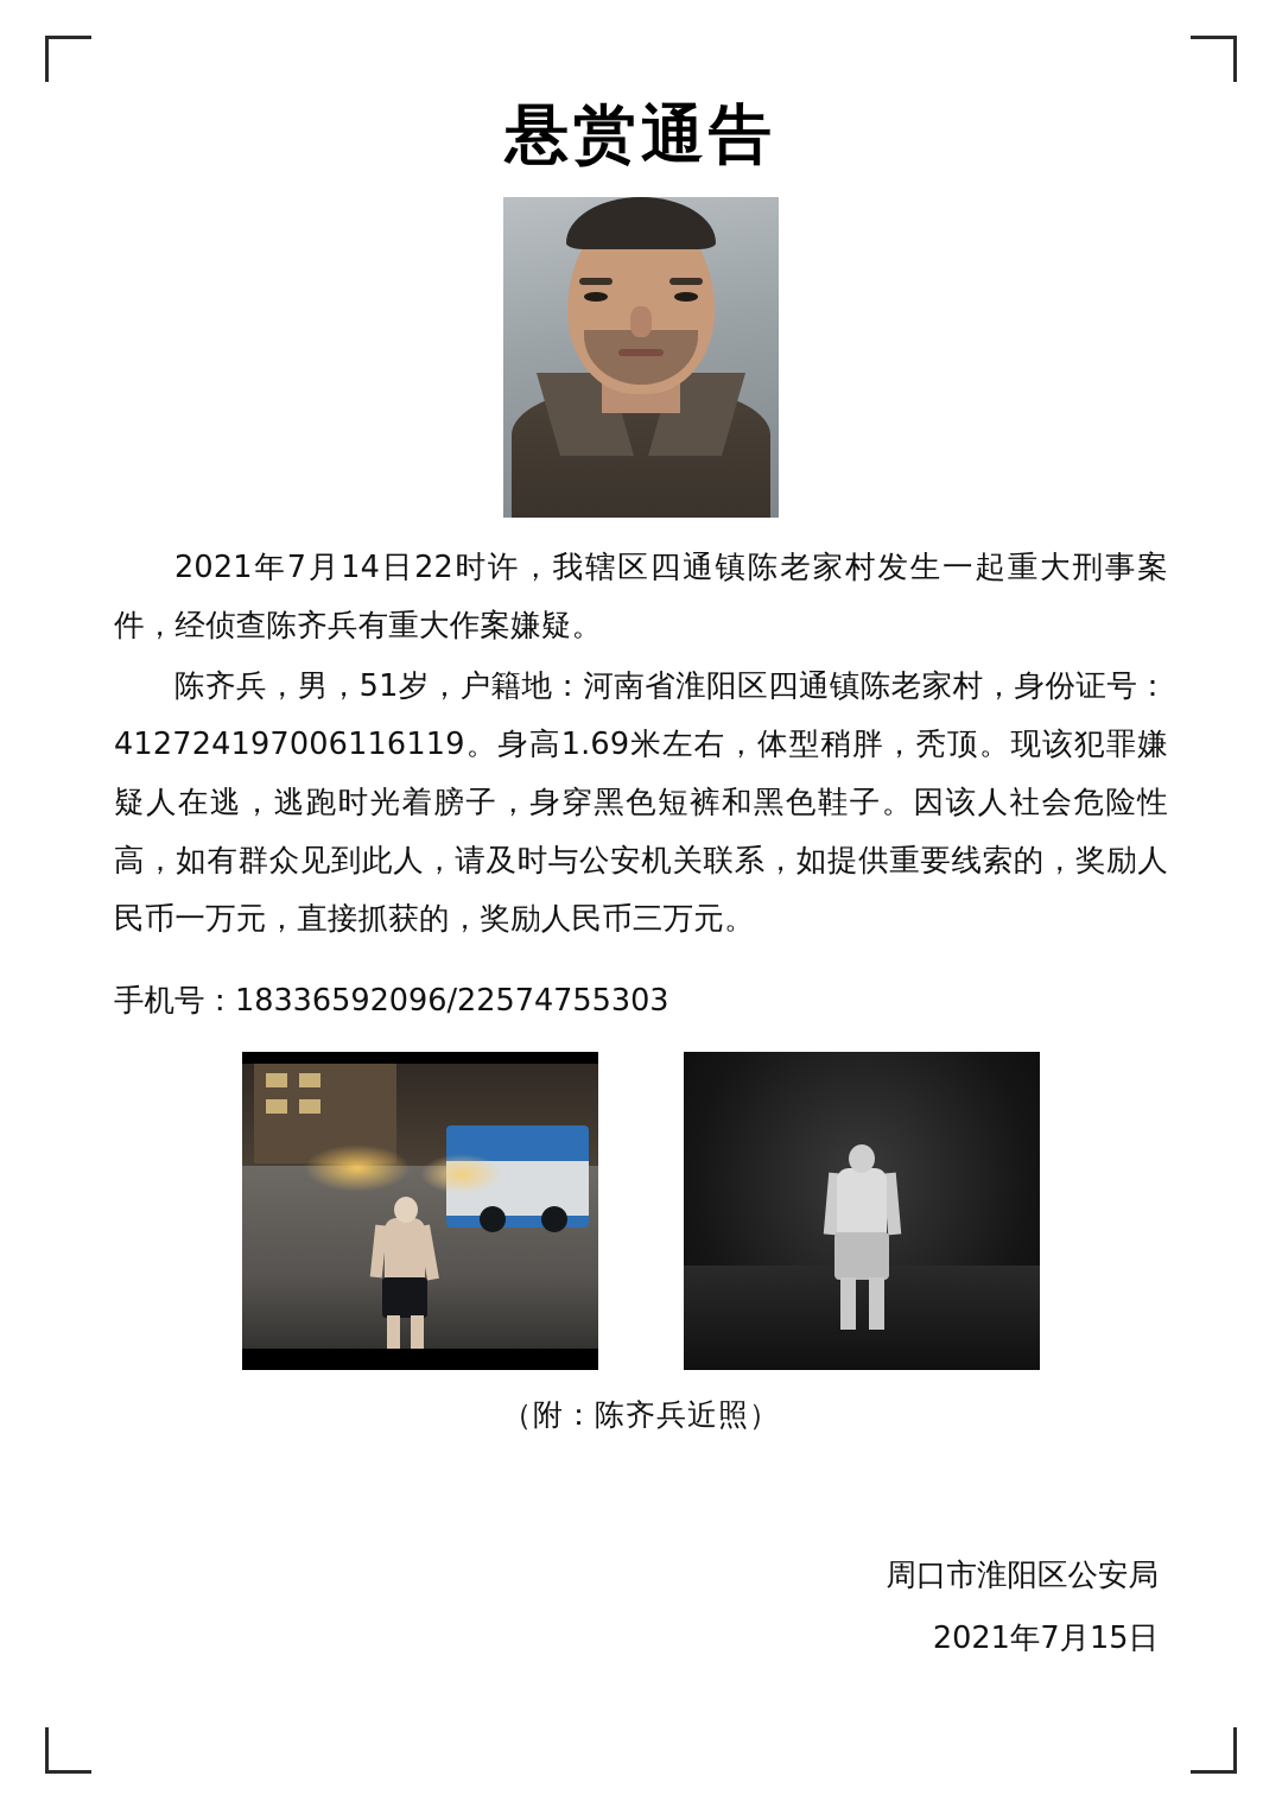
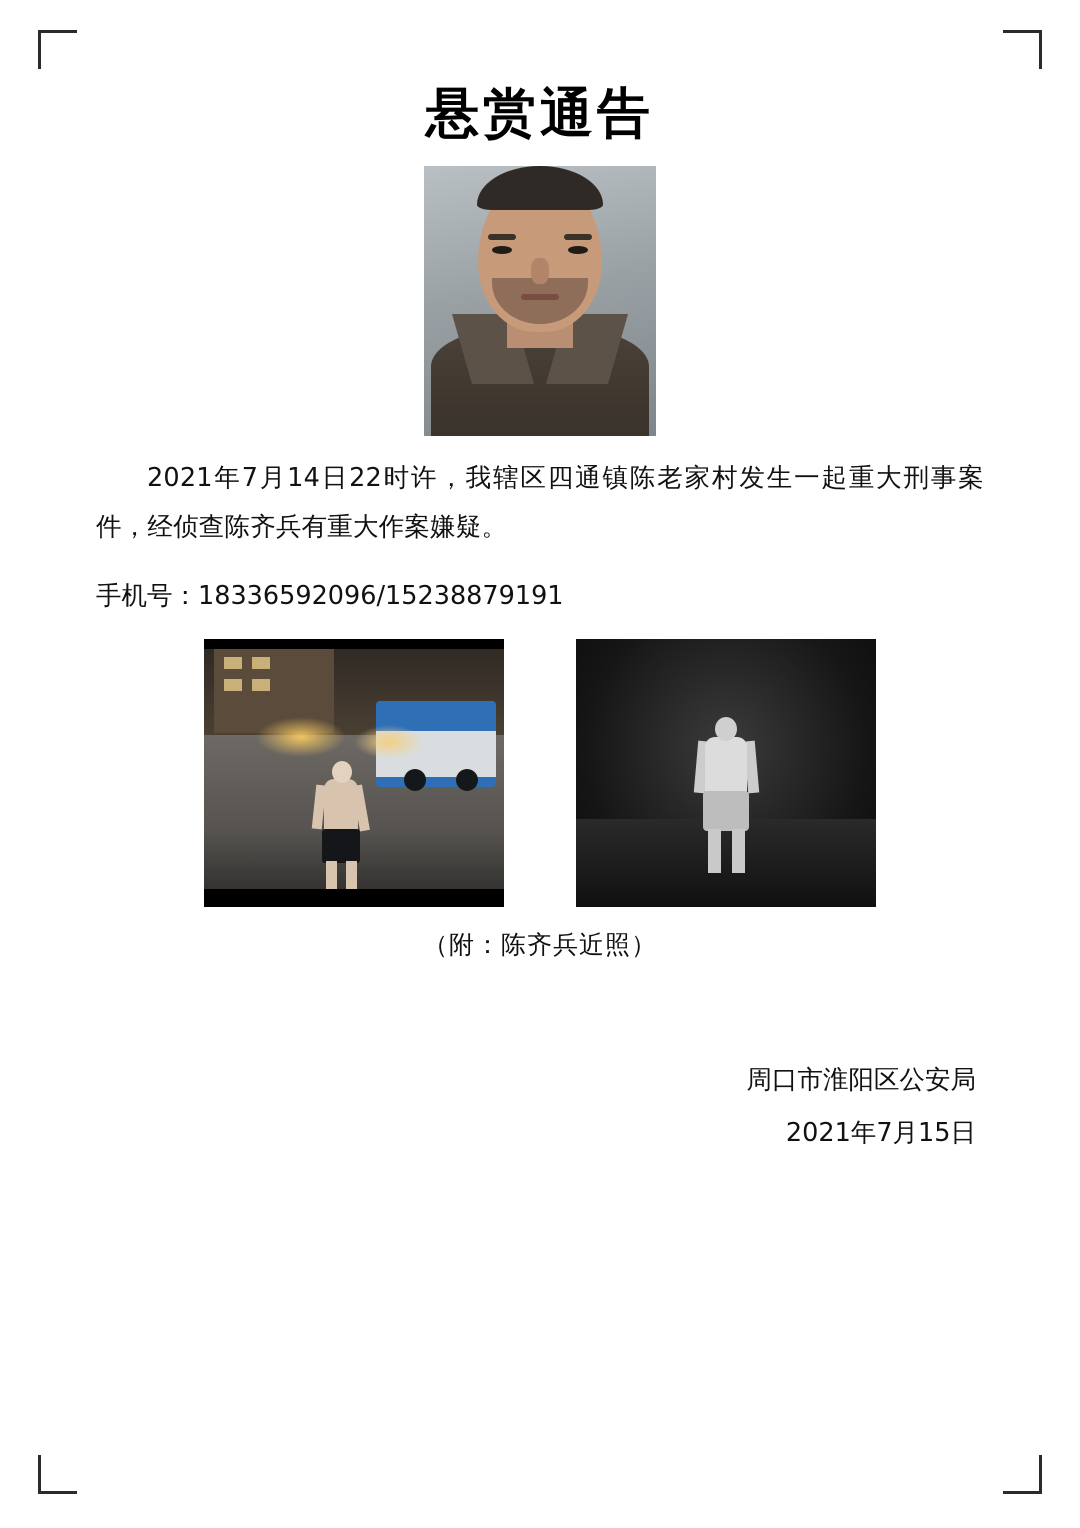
  悬赏通告
  2021年7月14日22时许，我辖区四通镇陈老家村发生一起重大刑事案件，经侦查陈齐兵有重大作案嫌疑。
- 陈齐兵，男，51岁，户籍地：河南省淮阳区四通镇陈老家村，身份证号：412724197006116119。身高1.69米左右，体型稍胖，秃顶。现该犯罪嫌疑人在逃，逃跑时光着膀子，身穿黑色短裤和黑色鞋子。因该人社会危险性高，如有群众见到此人，请及时与公安机关联系，如提供重要线索的，奖励人民币一万元，直接抓获的，奖励人民币三万元。
- 手机号：18336592096/22574755303
+ 手机号：18336592096/15238879191
  （附：陈齐兵近照）
  周口市淮阳区公安局
  2021年7月15日
